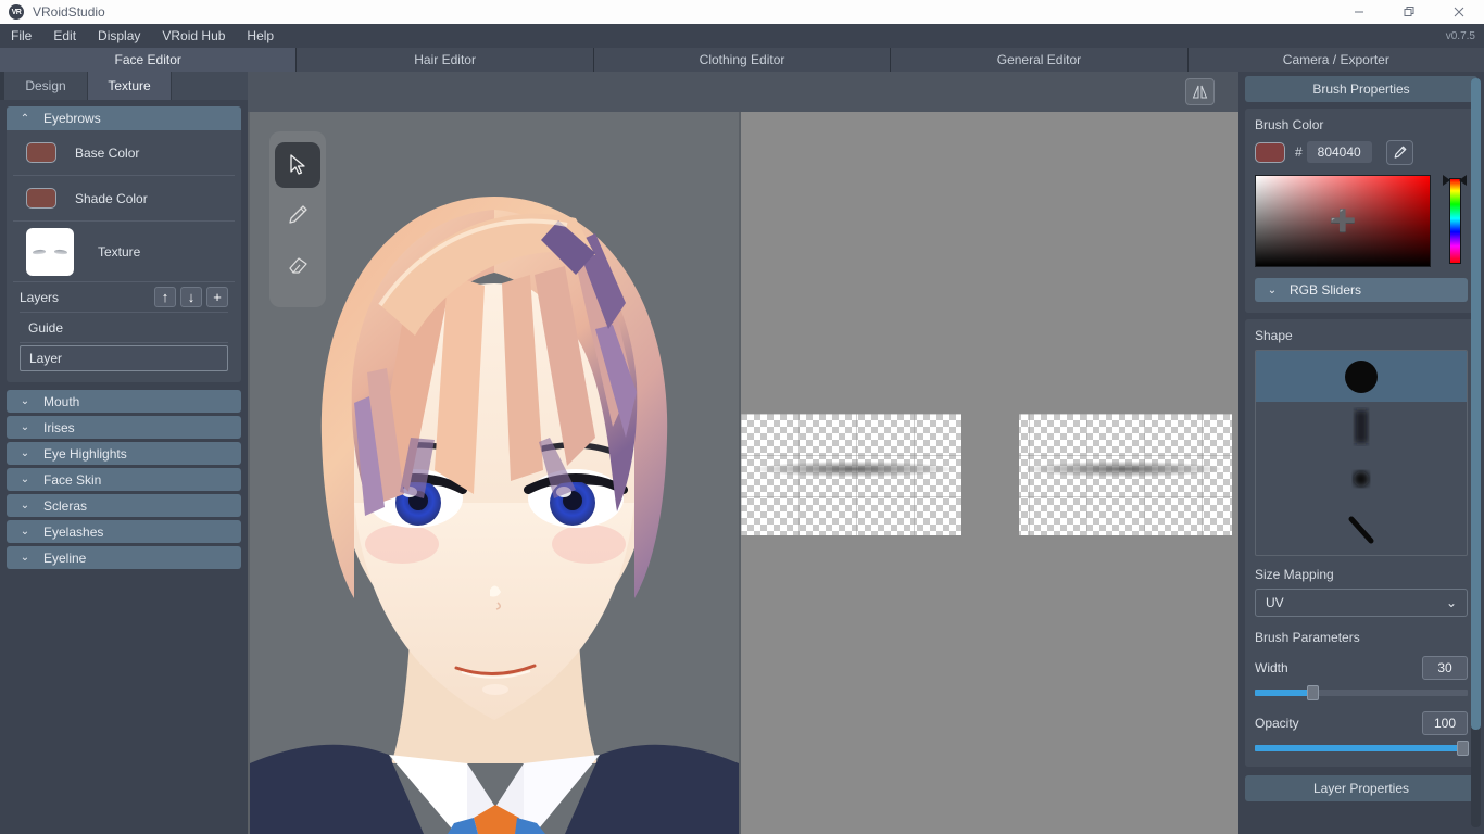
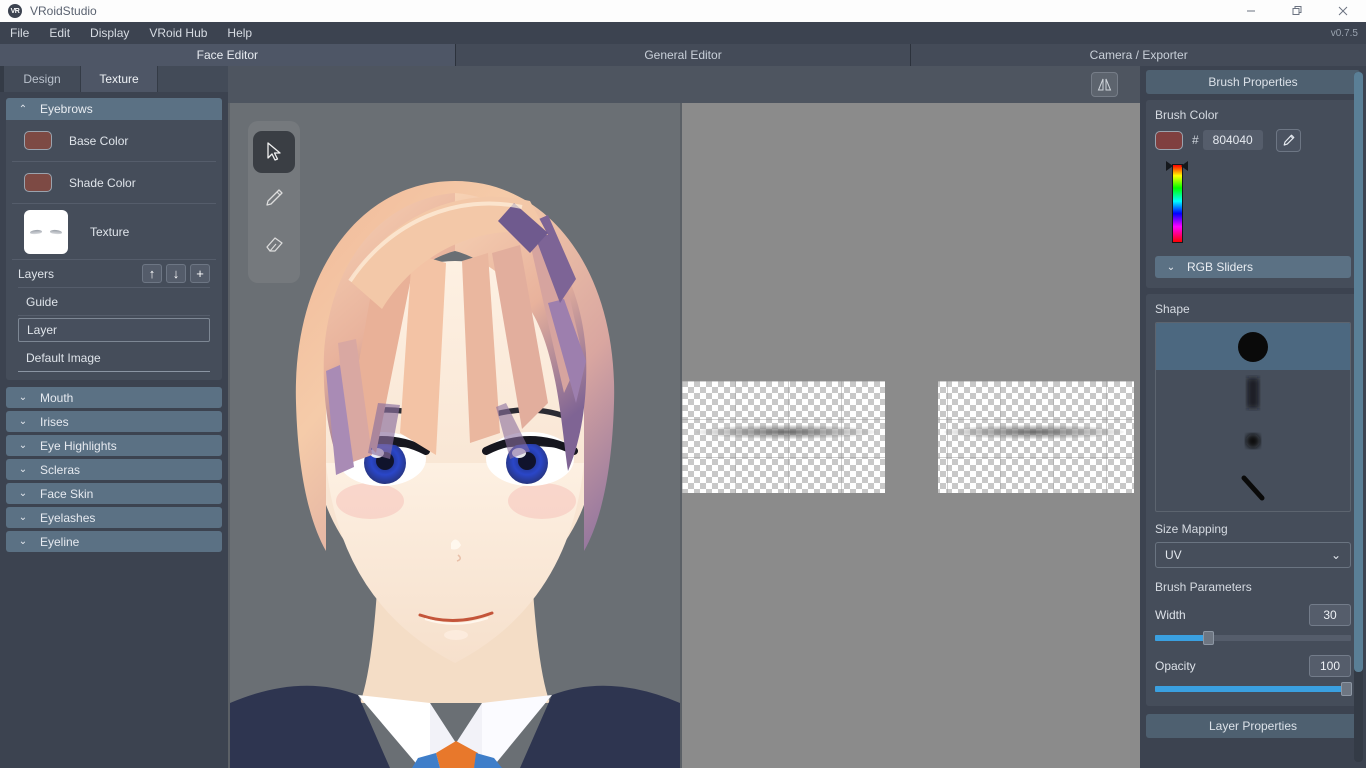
  VRoidStudio
  File
  Edit
  Display
  VRoid Hub
  Help
  v0.7.5
  Face Editor
- Hair Editor
- Clothing Editor
  General Editor
  Camera / Exporter
  Design
  Texture
  ⌃
  Eyebrows
  Base Color
  Shade Color
  Texture
  Layers
  ↑
  ↓
  +
  Guide
  Layer
+ Default Image
  ⌄
  Mouth
  ⌄
  Irises
  ⌄
  Eye Highlights
  ⌄
- Face Skin
+ Scleras
  ⌄
- Scleras
+ Face Skin
  ⌄
  Eyelashes
  ⌄
  Eyeline
  Brush Properties
  Brush Color
  #
  804040
- ➕
  ⌄
  RGB Sliders
  Shape
  Size Mapping
  UV
  ⌄
  Brush Parameters
  Width
  30
  Opacity
  100
  Layer Properties
